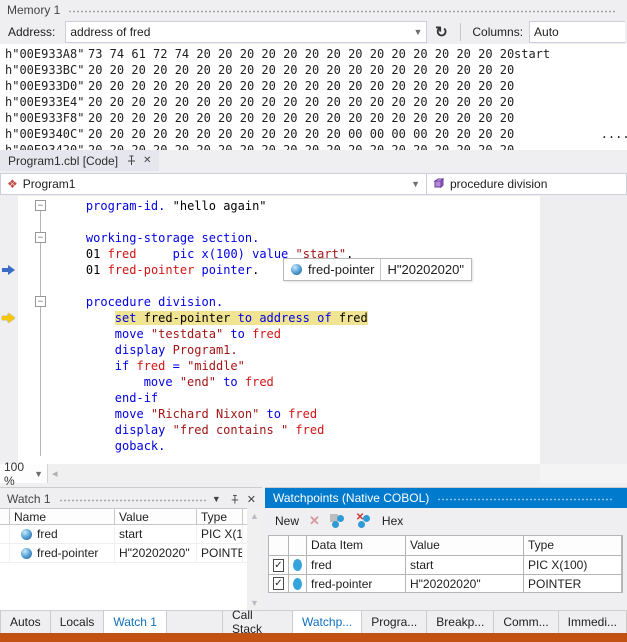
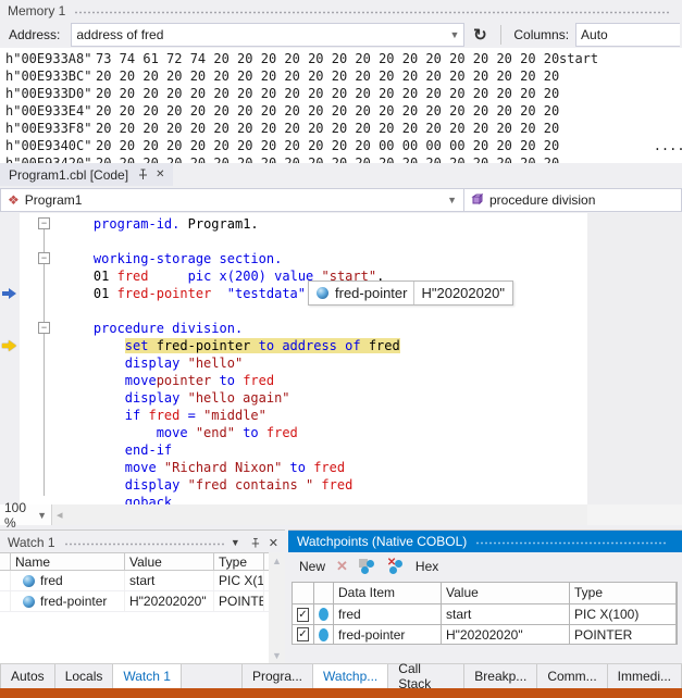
  Memory 1
  Address:
  address of fred
  ▼
  ↻
  Columns:
  Auto
  h"00E933A8"
  73 74 61 72 74 20 20 20 20 20 20 20 20 20 20 20 20 20 20 20
  start
  h"00E933BC"
  20 20 20 20 20 20 20 20 20 20 20 20 20 20 20 20 20 20 20 20
  h"00E933D0"
  20 20 20 20 20 20 20 20 20 20 20 20 20 20 20 20 20 20 20 20
  h"00E933E4"
  20 20 20 20 20 20 20 20 20 20 20 20 20 20 20 20 20 20 20 20
  h"00E933F8"
  20 20 20 20 20 20 20 20 20 20 20 20 20 20 20 20 20 20 20 20
  h"00E9340C"
  20 20 20 20 20 20 20 20 20 20 20 20 00 00 00 00 20 20 20 20
  ....
  Program1.cbl [Code]
  ✕
  ❖
  Program1
  ▼
  procedure division
- program-id. "hello again"
+ program-id. Program1.
  working-storage section.
- 01 fred pic x(100) value "start".
+ 01 fred pic x(200) value "start".
- 01 fred-pointer pointer.
+ 01 fred-pointer "testdata"
  procedure division.
  set fred-pointer to address of fred
+ display "hello"
- move "testdata" to fred
+ movepointer to fred
- display Program1.
+ display "hello again"
  if fred = "middle"
  move "end" to fred
  end-if
  move "Richard Nixon" to fred
  display "fred contains " fred
  goback.
  fred-pointer
  H"20202020"
  100 %
  ▼
  ◂
  Watch 1
  ▼
  ✕
  Name
  Value
  Type
  fred
  start
  fred-pointer
  H"20202020"
  POINTE
  ▲
  ▼
  Watchpoints (Native COBOL)
  New
  ✕
  ✕
  Hex
  Data Item
  Value
  Type
  ✓
  fred
  start
  PIC X(100)
  ✓
  fred-pointer
  H"20202020"
  POINTER
  Autos
  Locals
  Watch 1
- Call Stack
+ Progra...
  Watchp...
- Progra...
+ Call Stack
  Breakp...
  Comm...
  Immedi...
